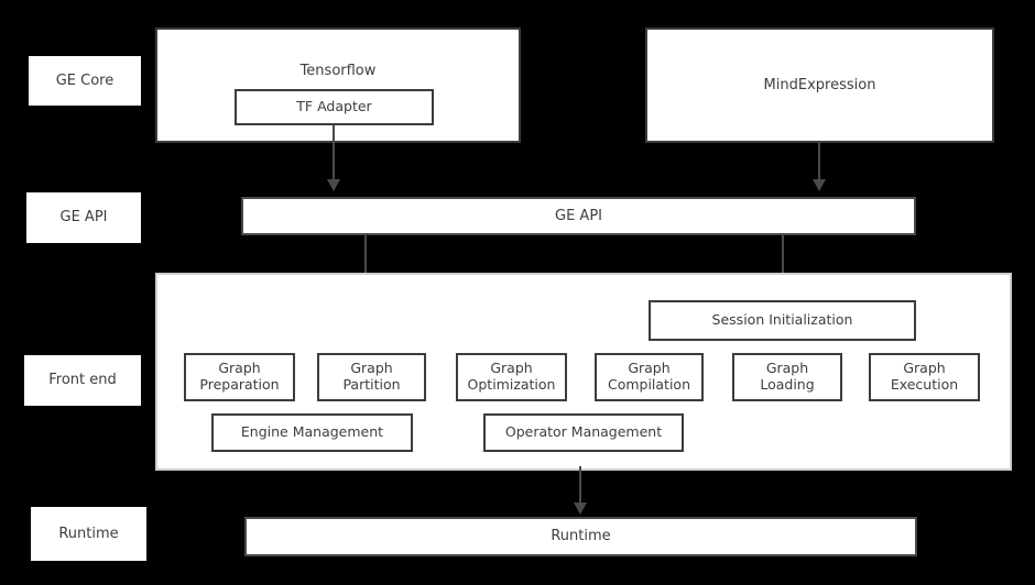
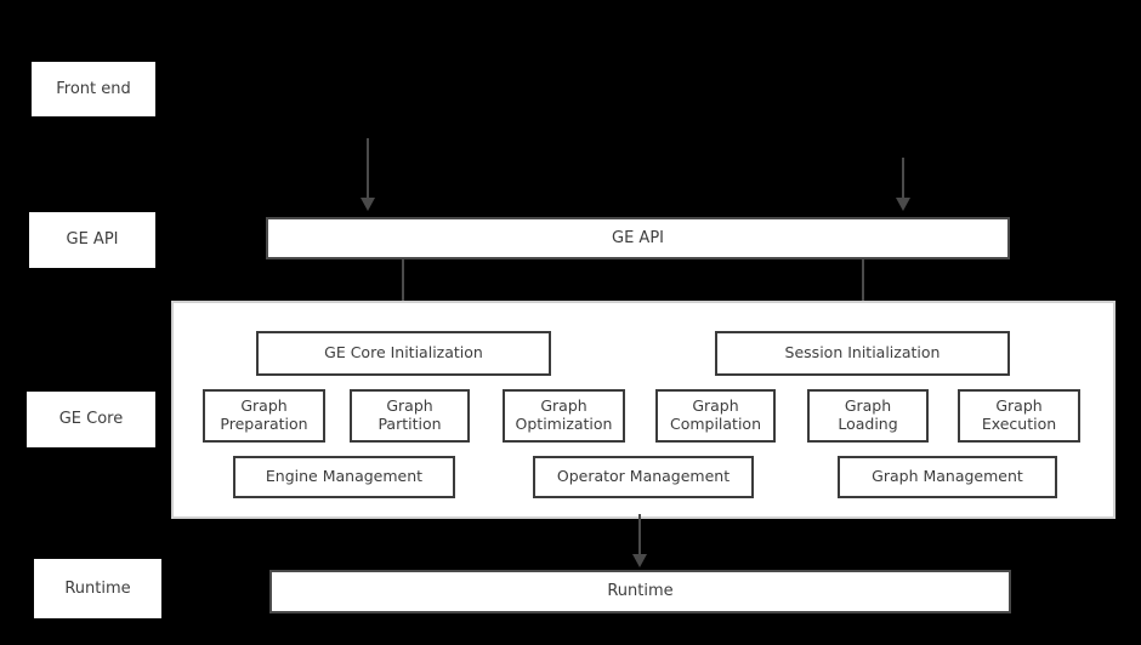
- GE Core
+ Front end
  GE API
- Front end
+ GE Core
  Runtime
- Tensorflow
- TF Adapter
- MindExpression
  GE API
+ GE Core Initialization
  Session Initialization
  Graph
  Preparation
  Graph
  Partition
  Graph
  Optimization
  Graph
  Compilation
  Graph
  Loading
  Graph
  Execution
  Engine Management
  Operator Management
+ Graph Management
  Runtime
